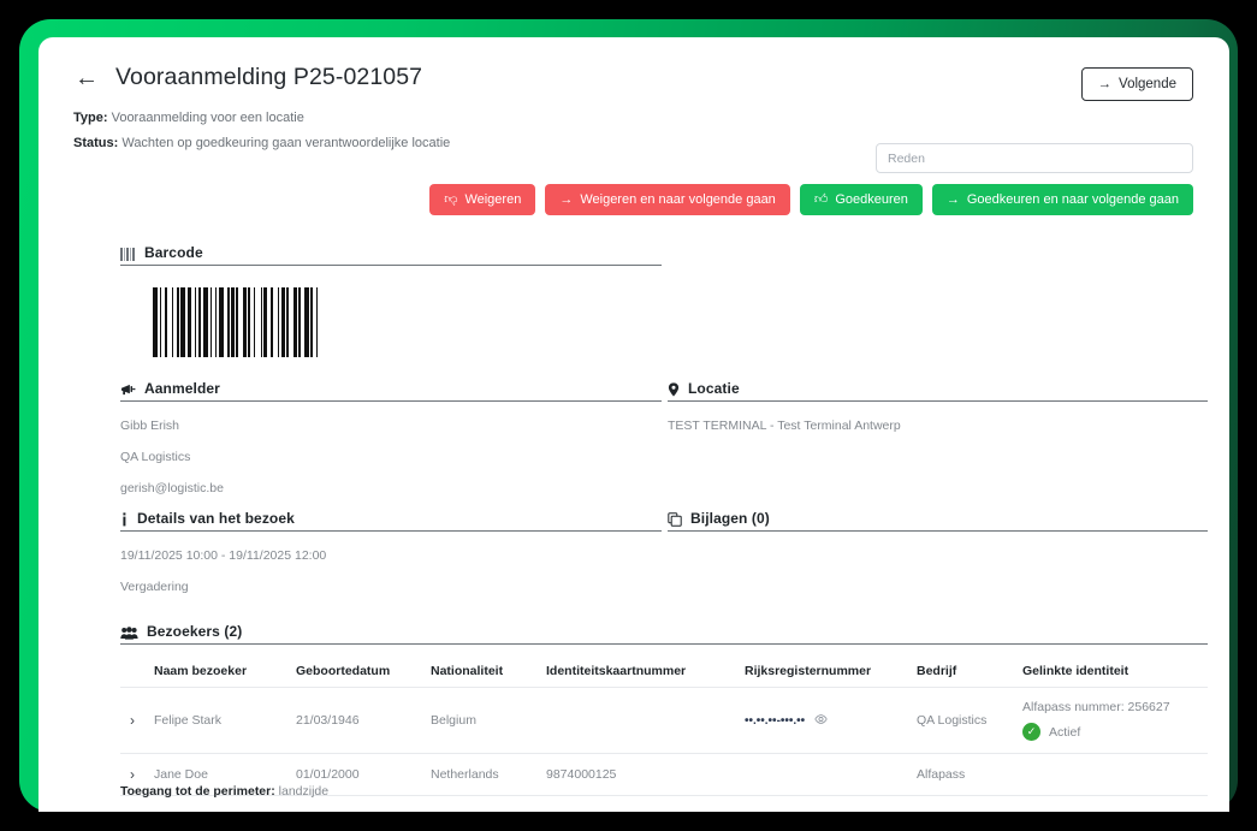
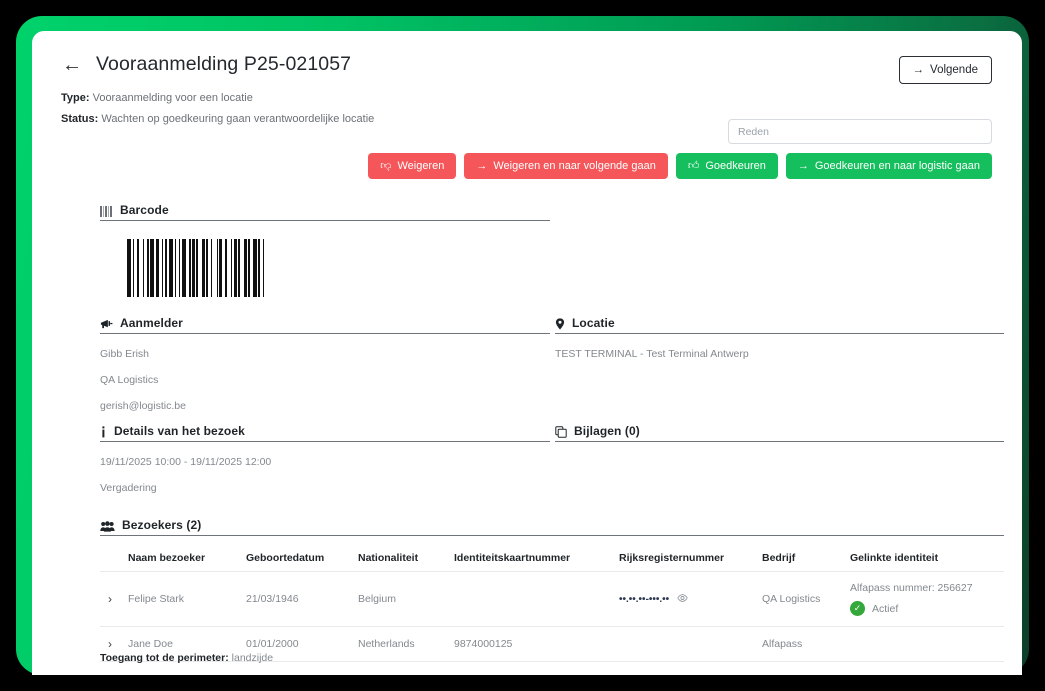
  ←
  Vooraanmelding P25-021057
  →
  Volgende
  Type: Vooraanmelding voor een locatie
  Status: Wachten op goedkeuring gaan verantwoordelijke locatie
  Reden
  👎︎
  Weigeren
  →
  Weigeren en naar volgende gaan
  👍︎
  Goedkeuren
  →
- Goedkeuren en naar volgende gaan
+ Goedkeuren en naar logistic gaan
  Barcode
  Aanmelder
  Gibb Erish
  QA Logistics
  gerish@logistic.be
  Locatie
  TEST TERMINAL - Test Terminal Antwerp
  Details van het bezoek
  19/11/2025 10:00 - 19/11/2025 12:00
  Vergadering
  Bijlagen (0)
  Bezoekers (2)
  	Naam bezoeker	Geboortedatum	Nationaliteit	Identiteitskaartnummer	Rijksregisternummer	Bedrijf	Gelinkte identiteit
  ›	Felipe Stark	21/03/1946	Belgium		••.••.••-•••.••	QA Logistics	Alfapass nummer: 256627 ✓ Actief
  ›	Jane Doe	01/01/2000	Netherlands	9874000125		Alfapass
  Toegang tot de perimeter: landzijde
